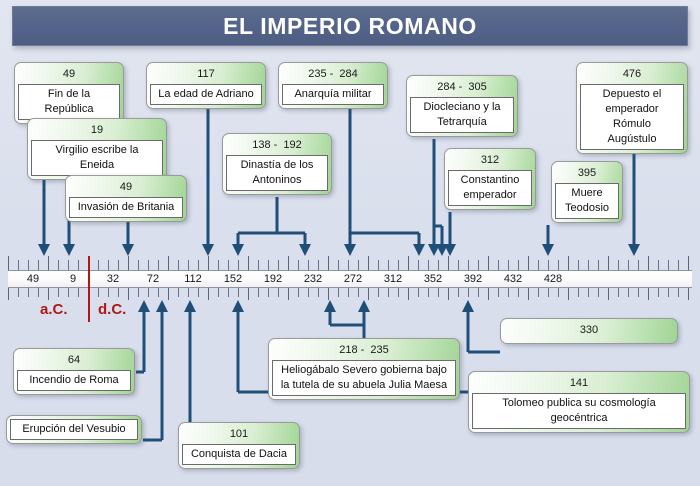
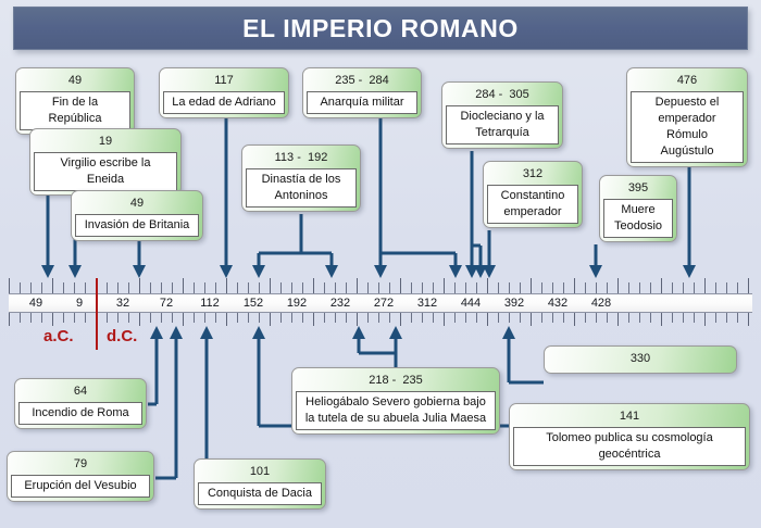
  EL IMPERIO ROMANO
  49
  Fin de la República
  19
  Virgilio escribe la Eneida
  49
  Invasión de Britania
  117
  La edad de Adriano
- 138 - 192
+ 113 - 192
  Dinastía de los
  Antoninos
  235 - 284
  Anarquía militar
  284 - 305
  Diocleciano y la
  Tetrarquía
  312
  Constantino
  emperador
  395
  Muere
  Teodosio
  476
  Depuesto el
  emperador Rómulo
  Augústulo
  64
  Incendio de Roma
+ 79
  Erupción del Vesubio
  101
  Conquista de Dacia
  218 - 235
  Heliogábalo Severo gobierna bajo
  la tutela de su abuela Julia Maesa
  330
  141
  Tolomeo publica su cosmología geocéntrica
  49
  9
  32
  72
  112
  152
  192
  232
  272
  312
- 352
+ 444
  392
  432
  428
  a.C.
  d.C.
